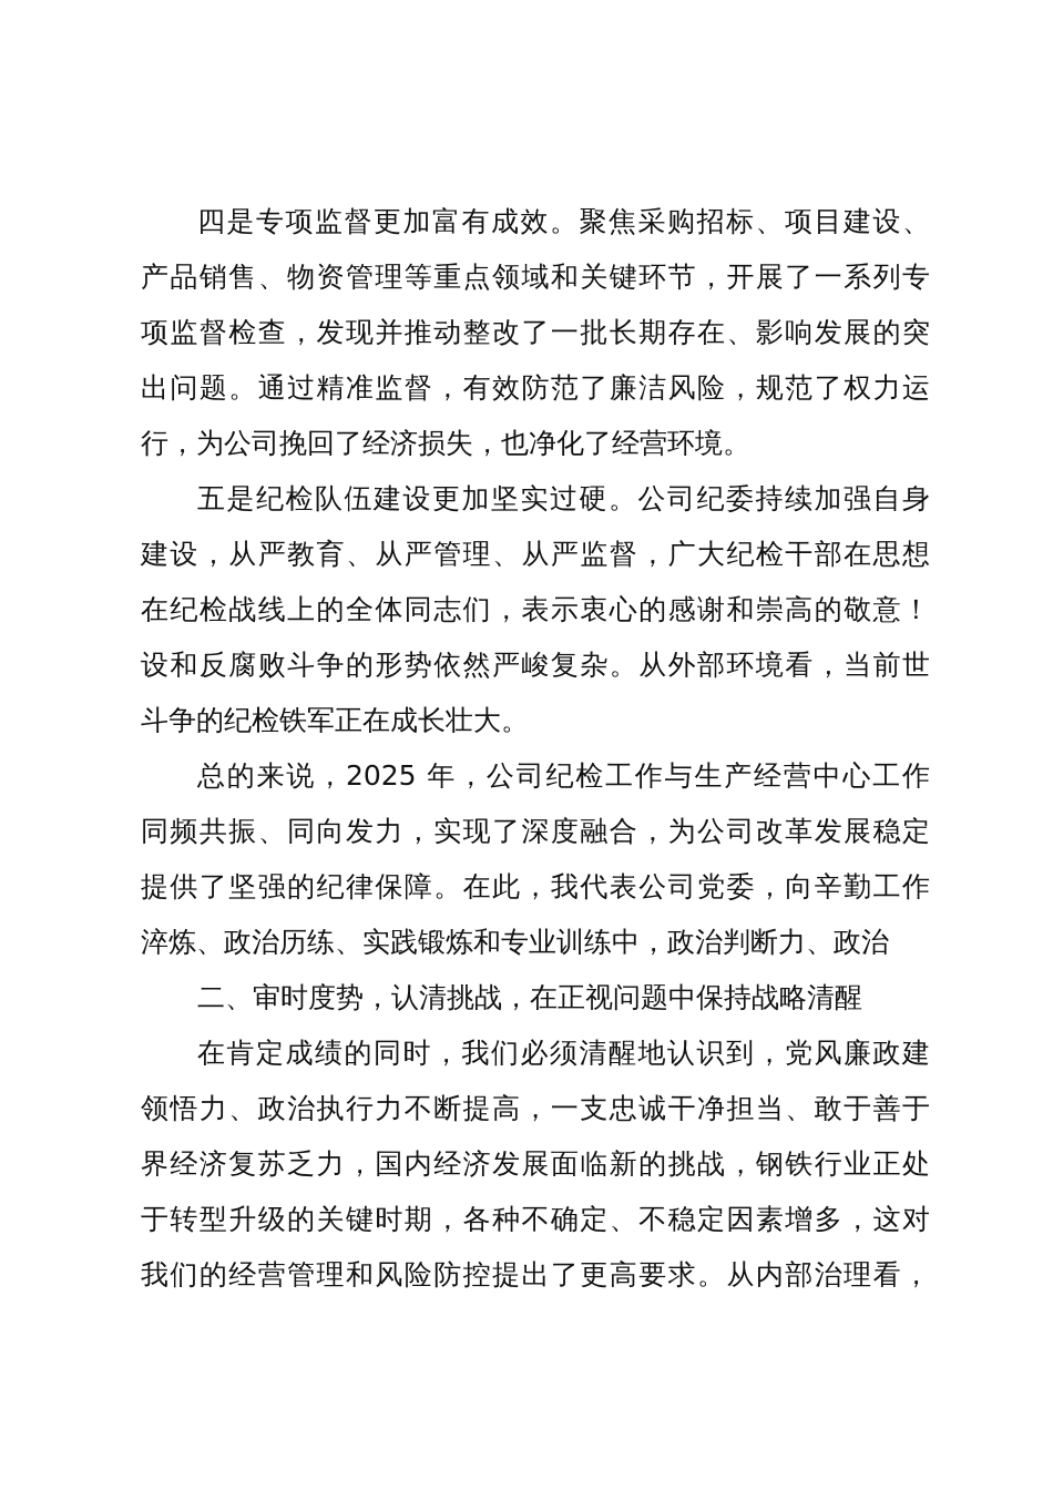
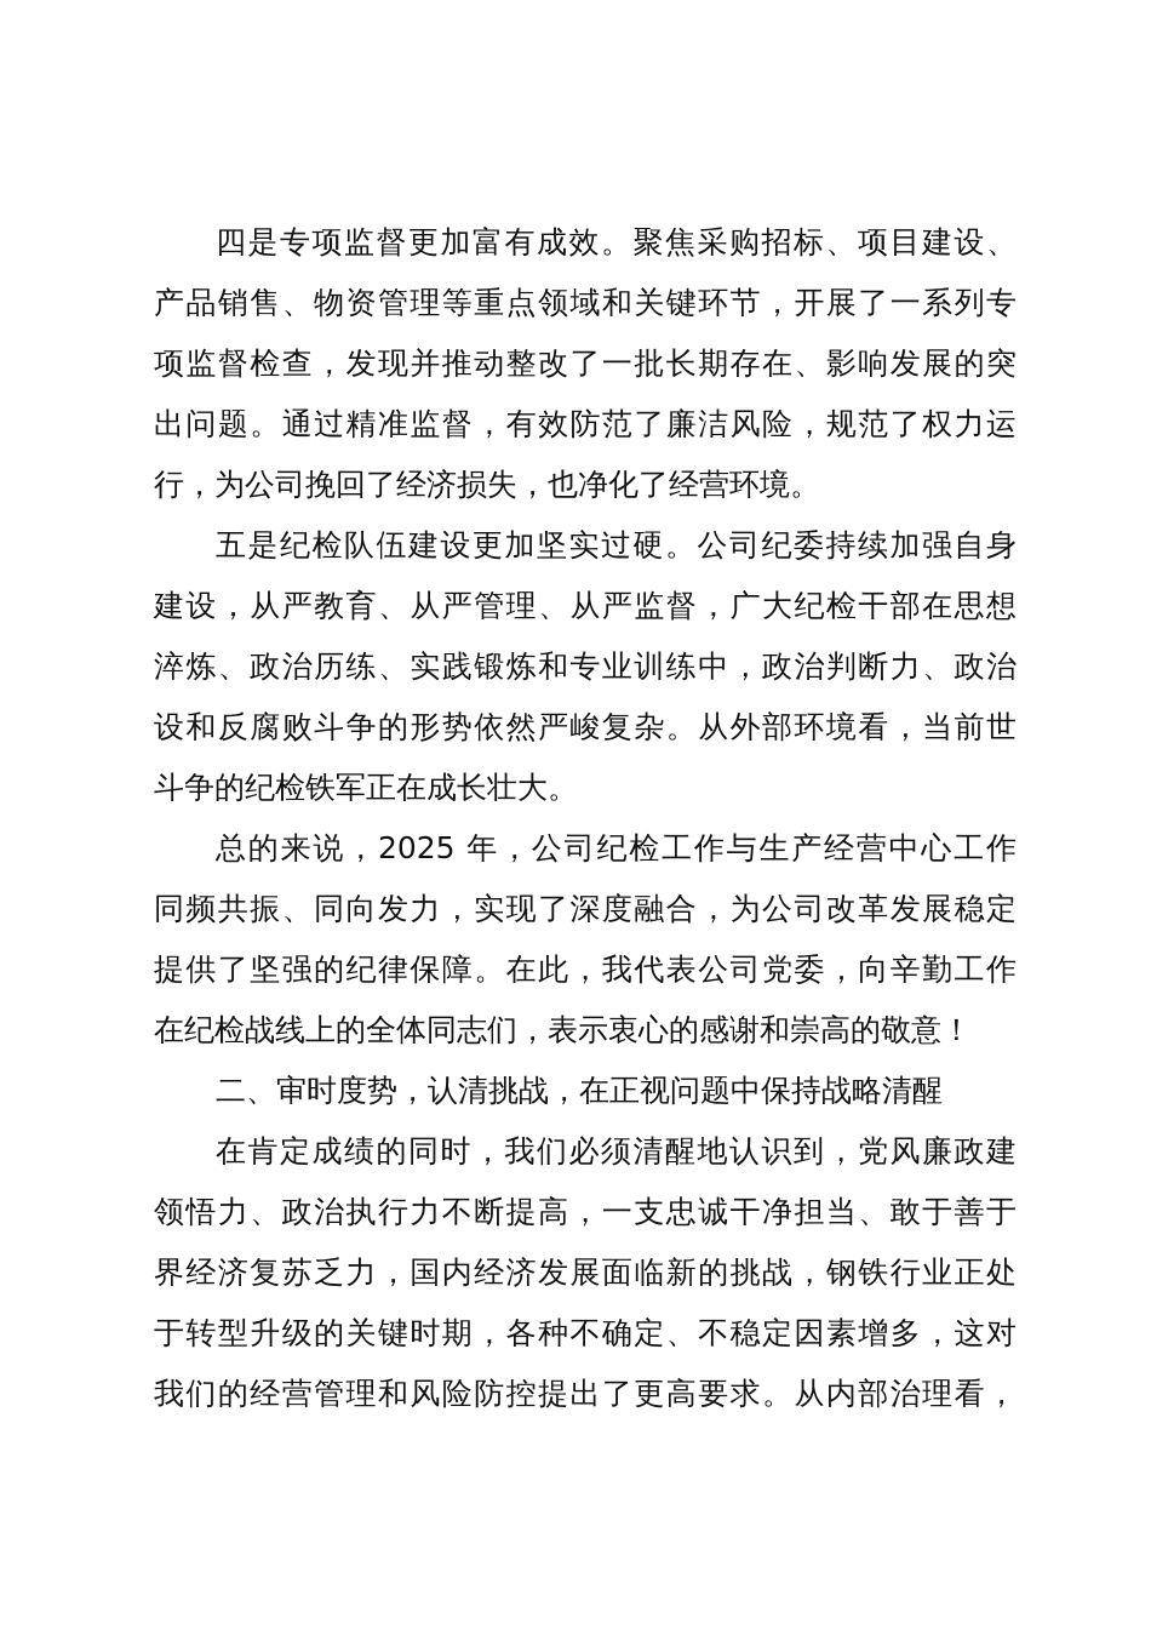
  四是专项监督更加富有成效。聚焦采购招标、项目建设、
  产品销售、物资管理等重点领域和关键环节，开展了一系列专
  项监督检查，发现并推动整改了一批长期存在、影响发展的突
  出问题。通过精准监督，有效防范了廉洁风险，规范了权力运
  行，为公司挽回了经济损失，也净化了经营环境。
  五是纪检队伍建设更加坚实过硬。公司纪委持续加强自身
  建设，从严教育、从严管理、从严监督，广大纪检干部在思想
- 在纪检战线上的全体同志们，表示衷心的感谢和崇高的敬意！
+ 淬炼、政治历练、实践锻炼和专业训练中，政治判断力、政治
  设和反腐败斗争的形势依然严峻复杂。从外部环境看，当前世
  斗争的纪检铁军正在成长壮大。
  总的来说，2025 年，公司纪检工作与生产经营中心工作
  同频共振、同向发力，实现了深度融合，为公司改革发展稳定
  提供了坚强的纪律保障。在此，我代表公司党委，向辛勤工作
- 淬炼、政治历练、实践锻炼和专业训练中，政治判断力、政治
+ 在纪检战线上的全体同志们，表示衷心的感谢和崇高的敬意！
  二、审时度势，认清挑战，在正视问题中保持战略清醒
  在肯定成绩的同时，我们必须清醒地认识到，党风廉政建
  领悟力、政治执行力不断提高，一支忠诚干净担当、敢于善于
  界经济复苏乏力，国内经济发展面临新的挑战，钢铁行业正处
  于转型升级的关键时期，各种不确定、不稳定因素增多，这对
  我们的经营管理和风险防控提出了更高要求。从内部治理看，
